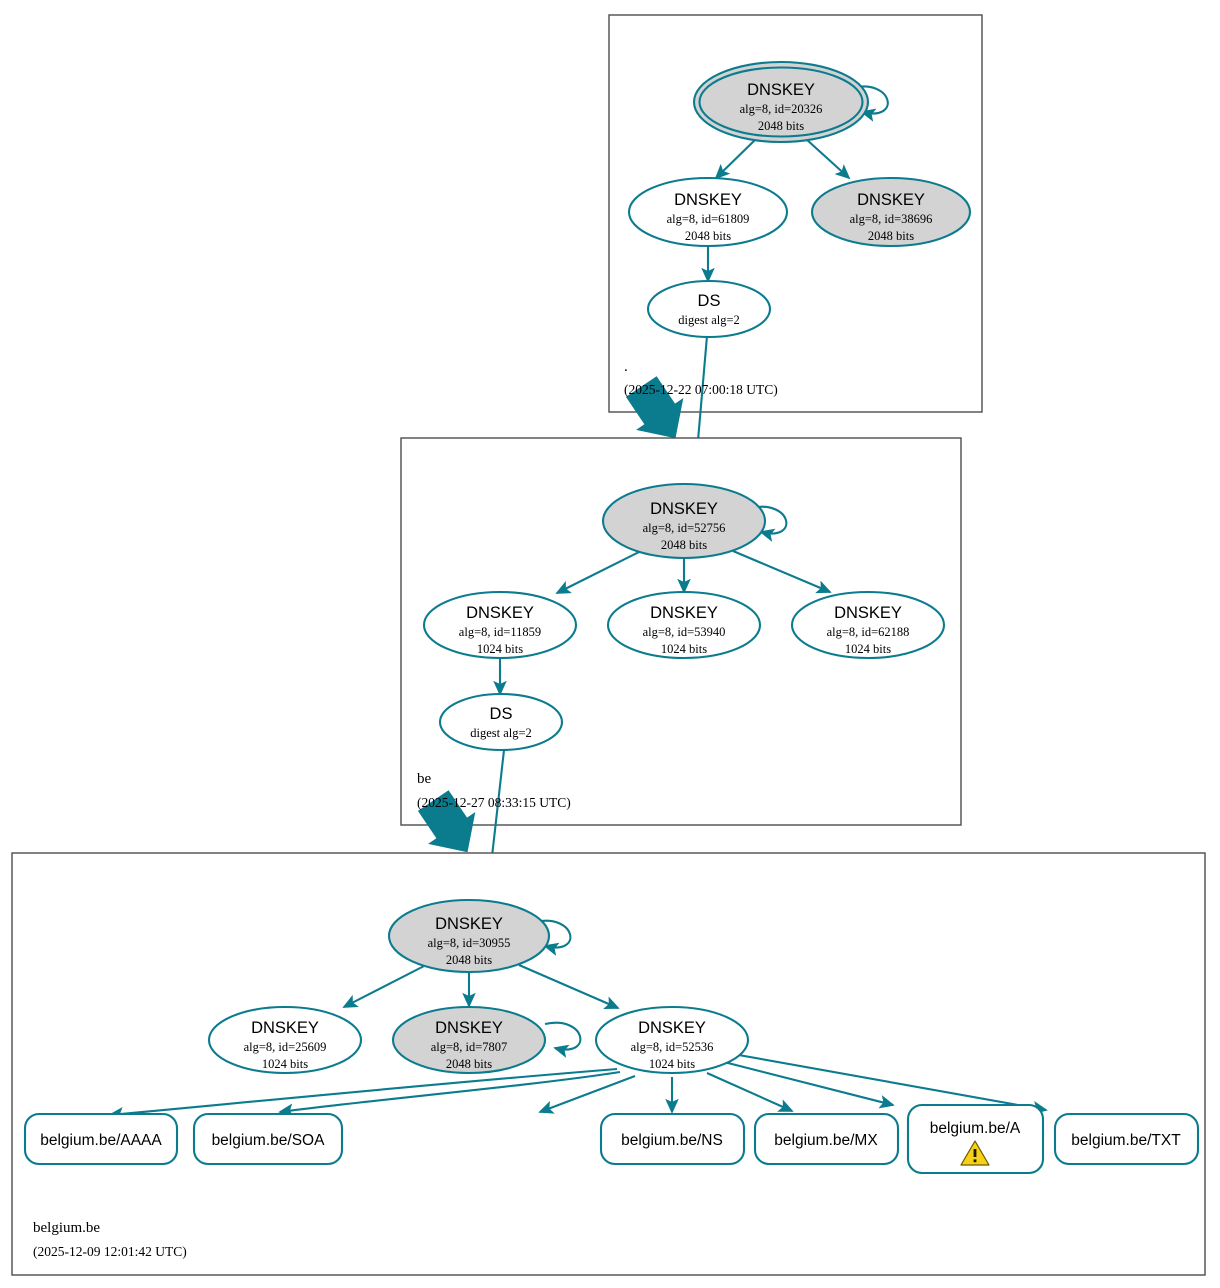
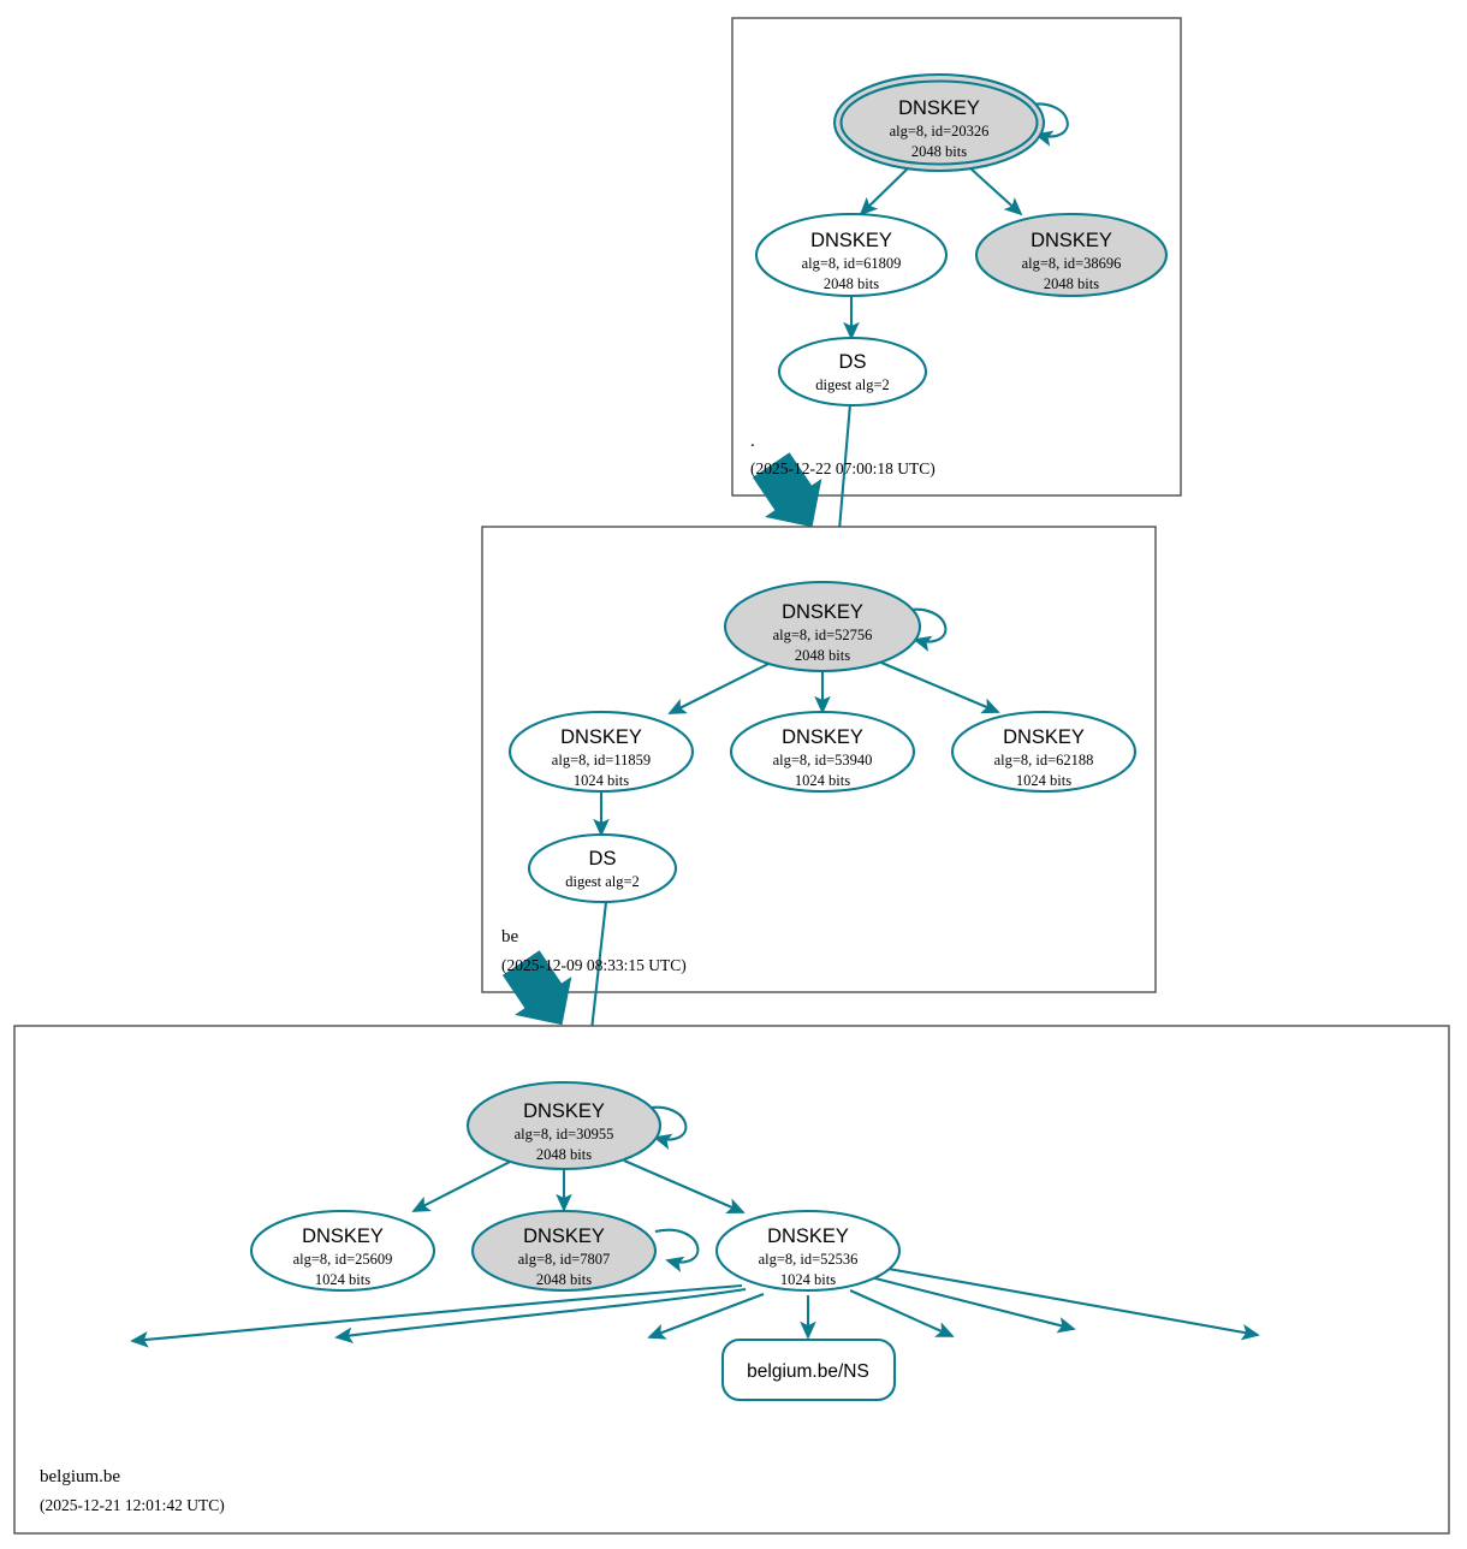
  DNSKEY
  alg=8, id=20326
  2048 bits
  DNSKEY
  alg=8, id=61809
  2048 bits
  DNSKEY
  alg=8, id=38696
  2048 bits
  DS
  digest alg=2
  .
  (2025-12-22 07:00:18 UTC)
  DNSKEY
  alg=8, id=52756
  2048 bits
  DNSKEY
  alg=8, id=11859
  1024 bits
  DNSKEY
  alg=8, id=53940
  1024 bits
  DNSKEY
  alg=8, id=62188
  1024 bits
  DS
  digest alg=2
  be
- (2025-12-27 08:33:15 UTC)
+ (2025-12-09 08:33:15 UTC)
  DNSKEY
  alg=8, id=30955
  2048 bits
  DNSKEY
  alg=8, id=25609
  1024 bits
  DNSKEY
  alg=8, id=7807
  2048 bits
  DNSKEY
  alg=8, id=52536
  1024 bits
- belgium.be/AAAA
- belgium.be/SOA
  belgium.be/NS
- belgium.be/MX
- belgium.be/A
- belgium.be/TXT
  belgium.be
- (2025-12-09 12:01:42 UTC)
+ (2025-12-21 12:01:42 UTC)
